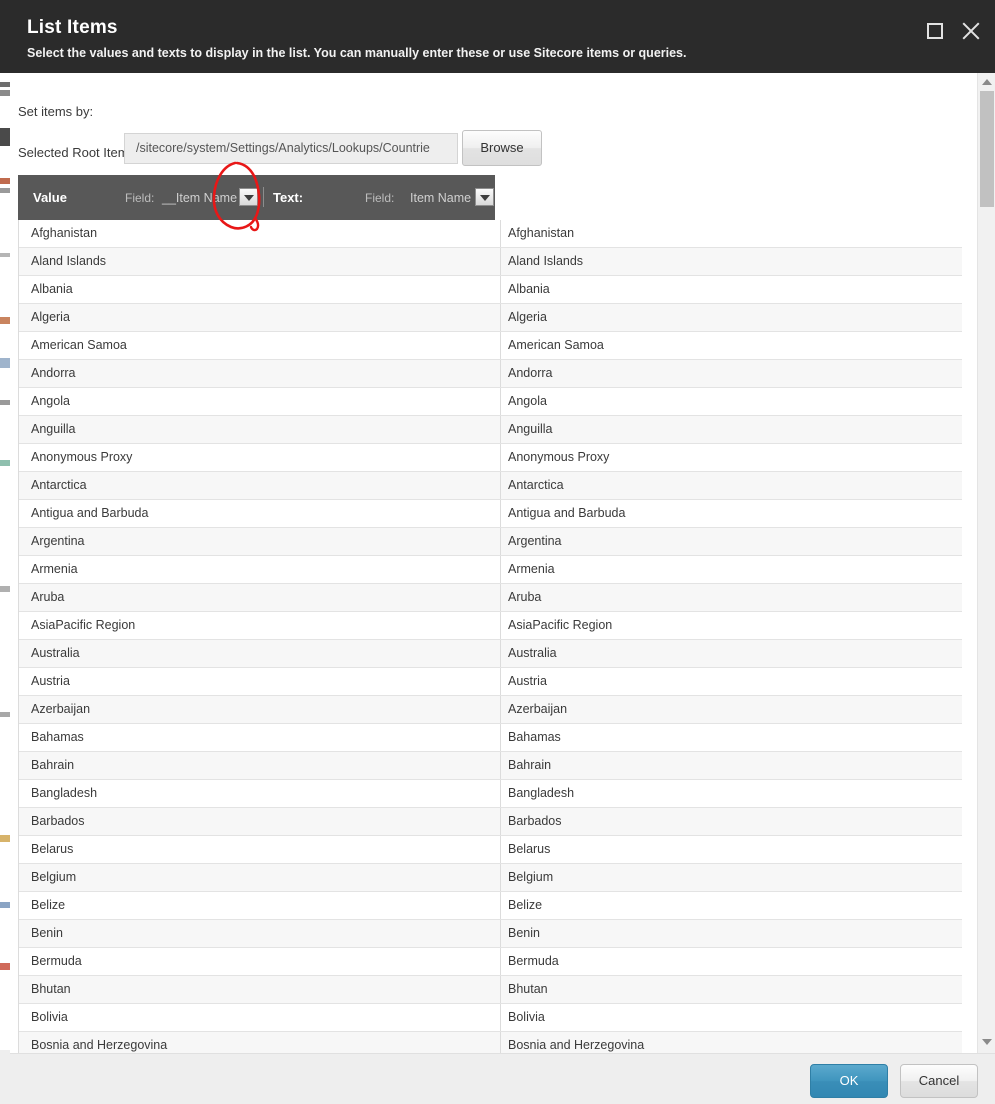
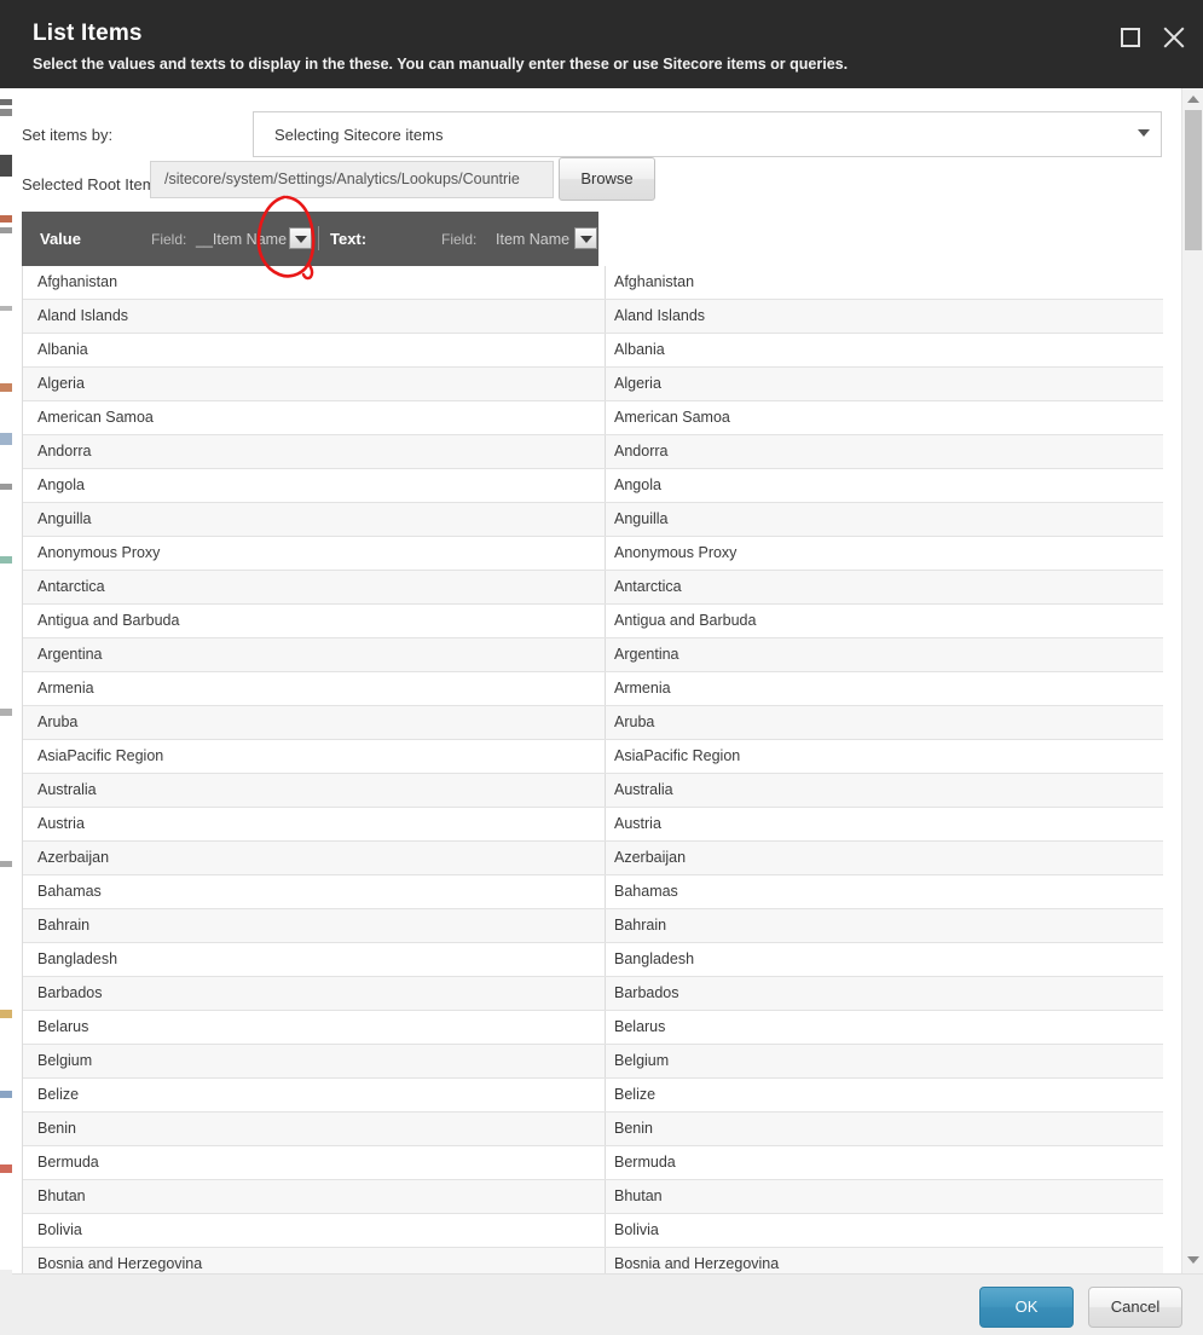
  List Items
- Select the values and texts to display in the list. You can manually enter these or use Sitecore items or queries.
+ Select the values and texts to display in the these. You can manually enter these or use Sitecore items or queries.
  Set items by:
+ Selecting Sitecore items
  Selected Root Ite
  /sitecore/system/Settings/Analytics/Lookups/Countrie
  Browse
  Value
  Field:
  __Item Name
  Text:
  Field:
  Item Name
  Afghanistan
  Afghanistan
  Aland Islands
  Aland Islands
  Albania
  Albania
  Algeria
  Algeria
  American Samoa
  American Samoa
  Andorra
  Andorra
  Angola
  Angola
  Anguilla
  Anguilla
  Anonymous Proxy
  Anonymous Proxy
  Antarctica
  Antarctica
  Antigua and Barbuda
  Antigua and Barbuda
  Argentina
  Argentina
  Armenia
  Armenia
  Aruba
  Aruba
  AsiaPacific Region
  AsiaPacific Region
  Australia
  Australia
  Austria
  Austria
  Azerbaijan
  Azerbaijan
  Bahamas
  Bahamas
  Bahrain
  Bahrain
  Bangladesh
  Bangladesh
  Barbados
  Barbados
  Belarus
  Belarus
  Belgium
  Belgium
  Belize
  Belize
  Benin
  Benin
  Bermuda
  Bermuda
  Bhutan
  Bhutan
  Bolivia
  Bolivia
  Bosnia and Herzegovina
  Bosnia and Herzegovina
  OK
  Cancel
